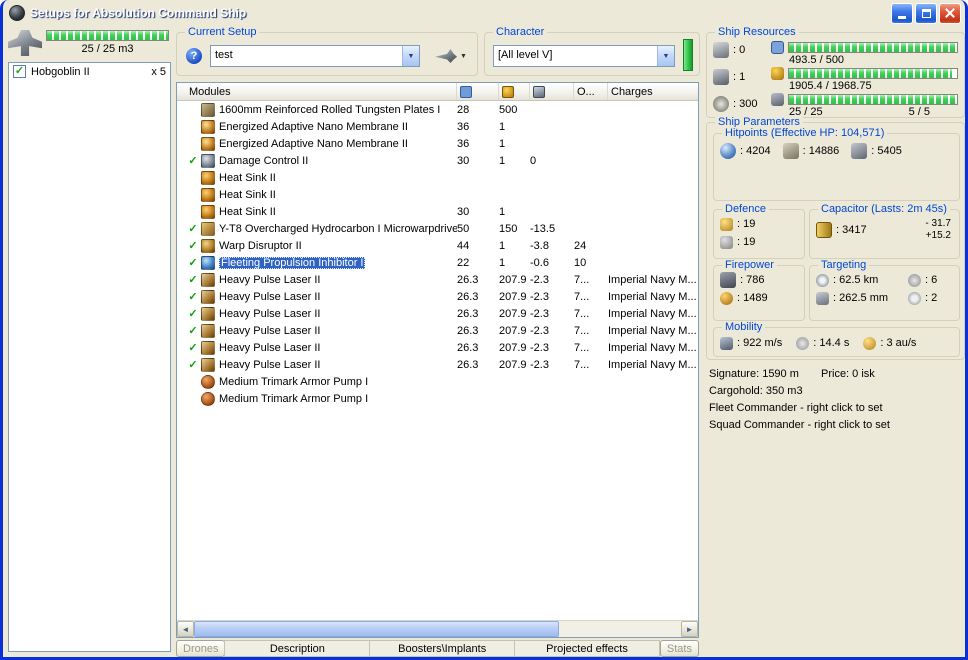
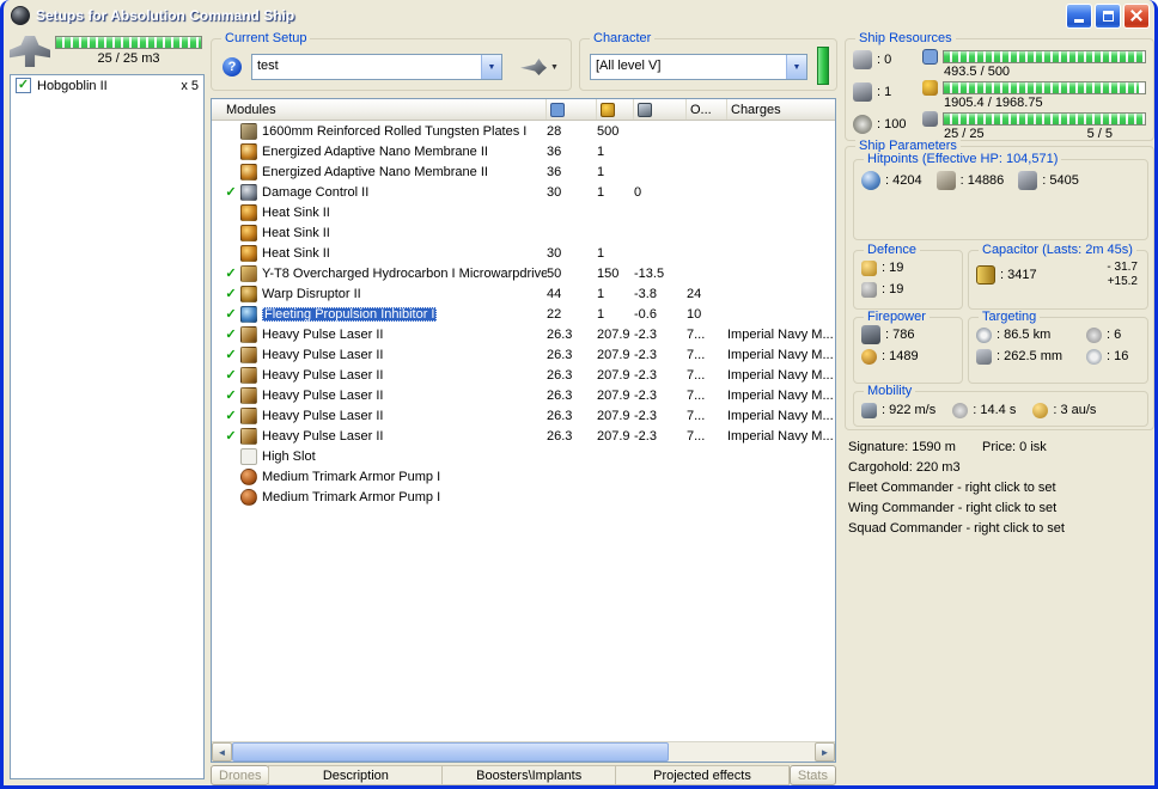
  Setups for Absolution Command Ship
  25 / 25 m3
  ✓
  Hobgoblin II
  x 5
  Current Setup
  ?
  test
  Character
  [All level V]
  Modules
  O...
  Charges
  1600mm Reinforced Rolled Tungsten Plates I
  28
  500
  Energized Adaptive Nano Membrane II
  36
  1
  Energized Adaptive Nano Membrane II
  36
  1
  ✓
  Damage Control II
  30
  1
  0
  Heat Sink II
  Heat Sink II
  Heat Sink II
  30
  1
  ✓
  Y-T8 Overcharged Hydrocarbon I Microwarpdrive
  50
  150
  -13.5
  ✓
  Warp Disruptor II
  44
  1
  -3.8
  24
  ✓
  Fleeting Propulsion Inhibitor I
  22
  1
  -0.6
  10
  ✓
  Heavy Pulse Laser II
  26.3
  207.9
  -2.3
  7...
  Imperial Navy M...
  ✓
  Heavy Pulse Laser II
  26.3
  207.9
  -2.3
  7...
  Imperial Navy M...
  ✓
  Heavy Pulse Laser II
  26.3
  207.9
  -2.3
  7...
  Imperial Navy M...
  ✓
  Heavy Pulse Laser II
  26.3
  207.9
  -2.3
  7...
  Imperial Navy M...
  ✓
  Heavy Pulse Laser II
  26.3
  207.9
  -2.3
  7...
  Imperial Navy M...
  ✓
  Heavy Pulse Laser II
  26.3
  207.9
  -2.3
  7...
  Imperial Navy M...
+ High Slot
  Medium Trimark Armor Pump I
  Medium Trimark Armor Pump I
  ◄
  ►
  Drones
  Description
  Boosters\Implants
  Projected effects
  Stats
  Ship Resources
  : 0
  : 1
- : 300
+ : 100
  493.5 / 500
  1905.4 / 1968.75
  25 / 25
  5 / 5
  Ship Parameters
  Hitpoints (Effective HP: 104,571)
  : 4204
  : 14886
  : 5405
  Defence
  : 19
  : 19
  Capacitor (Lasts: 2m 45s)
  : 3417
  - 31.7
  +15.2
  Firepower
  : 786
  : 1489
  Targeting
- : 62.5 km
+ : 86.5 km
  : 6
  : 262.5 mm
- : 2
+ : 16
  Mobility
  : 922 m/s
  : 14.4 s
  : 3 au/s
  Signature: 1590 m Price: 0 isk
- Cargohold: 350 m3
+ Cargohold: 220 m3
  Fleet Commander - right click to set
+ Wing Commander - right click to set
  Squad Commander - right click to set
